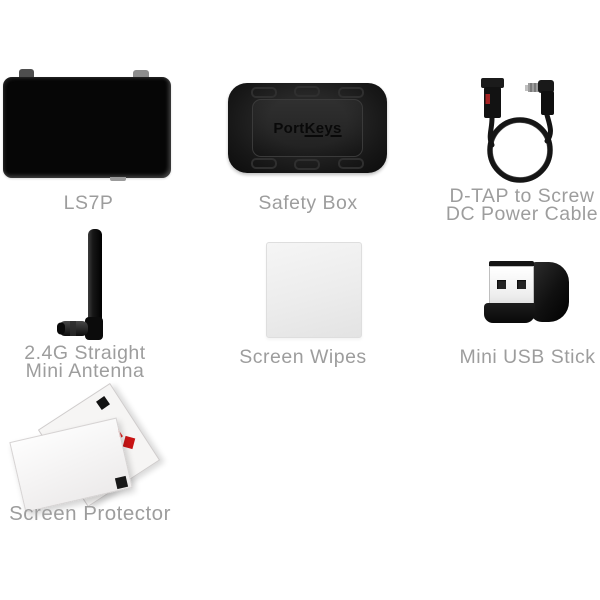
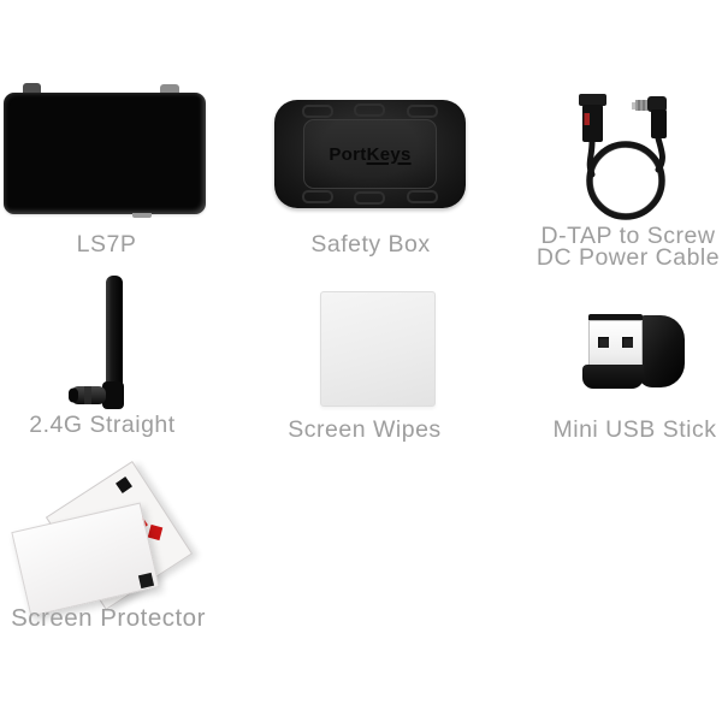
  LS7P
  PortKeys
  Safety Box
  D-TAP to Screw
  DC Power Cable
  2.4G Straight
- Mini Antenna
  Screen Wipes
  Mini USB Stick
  Screen Protector
